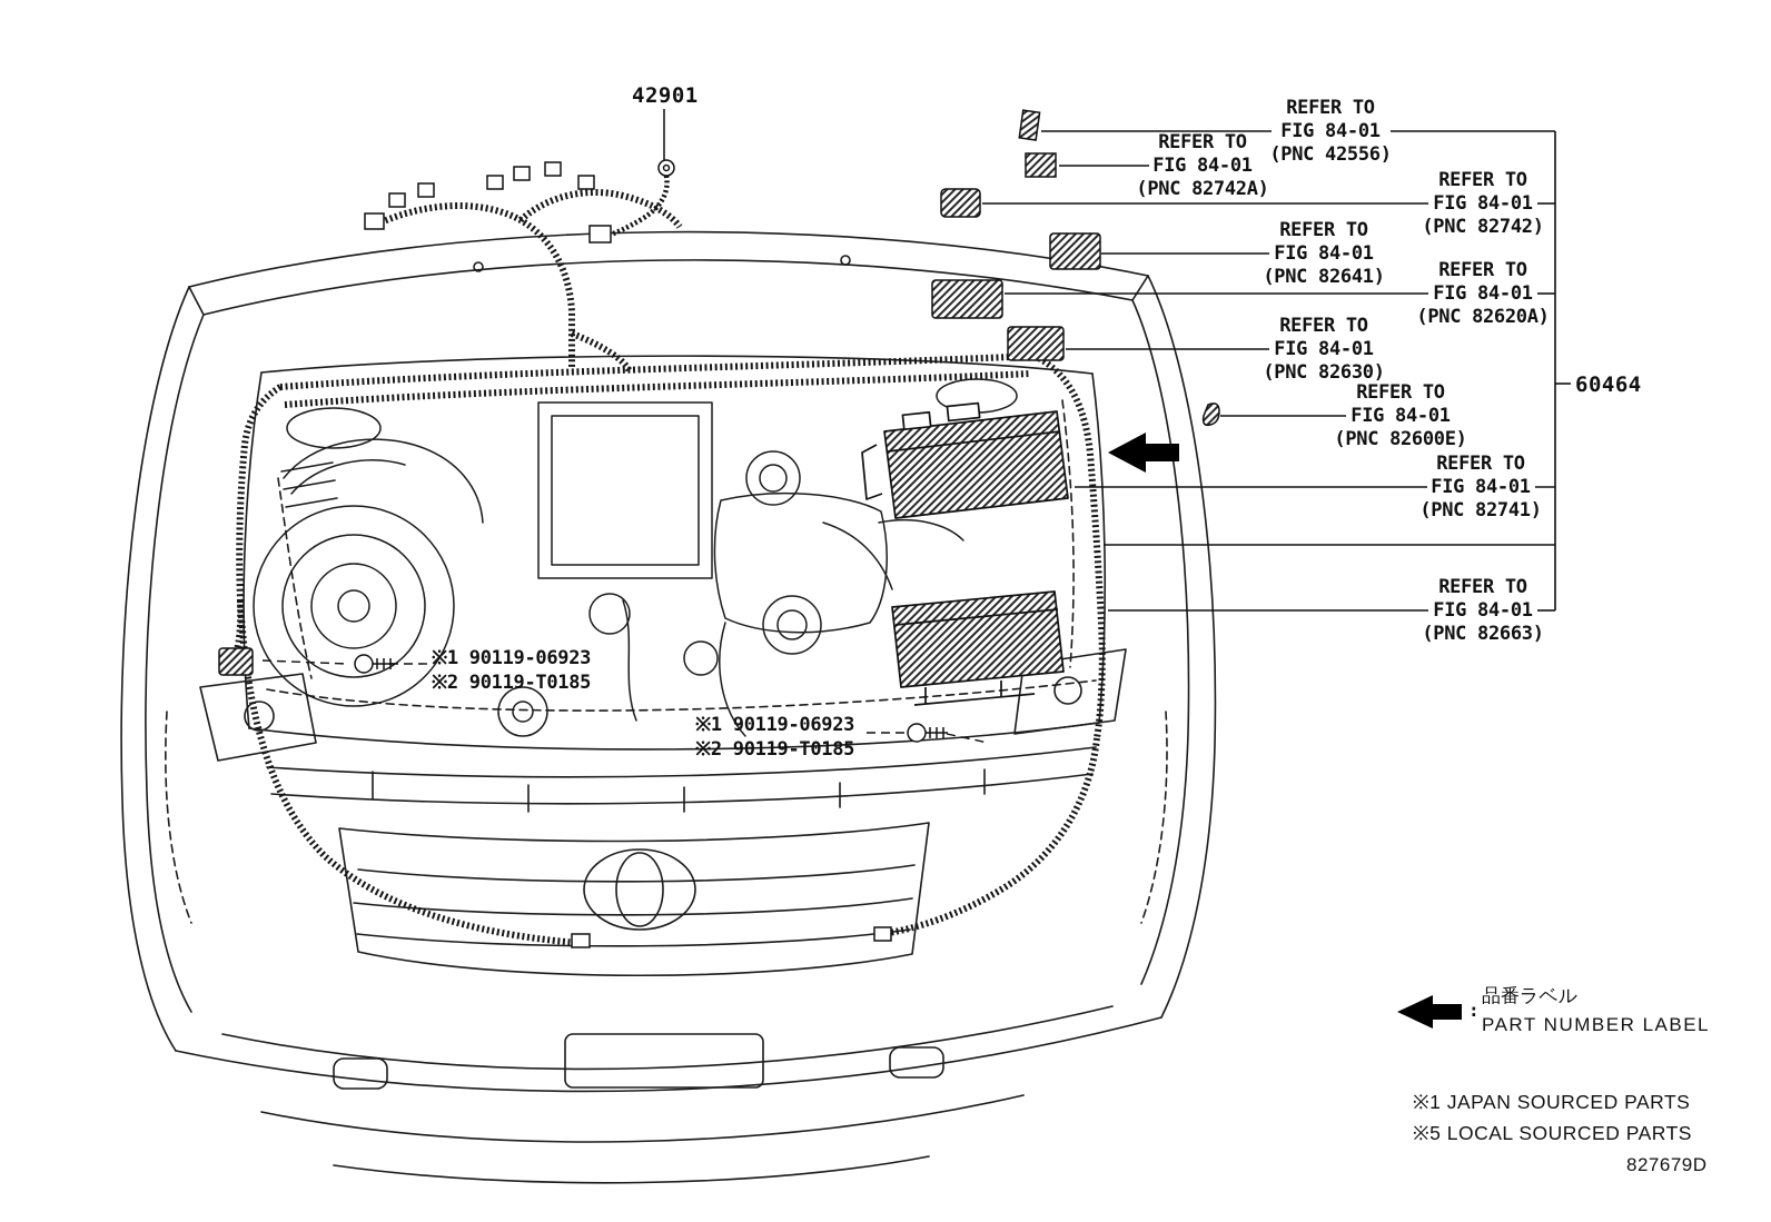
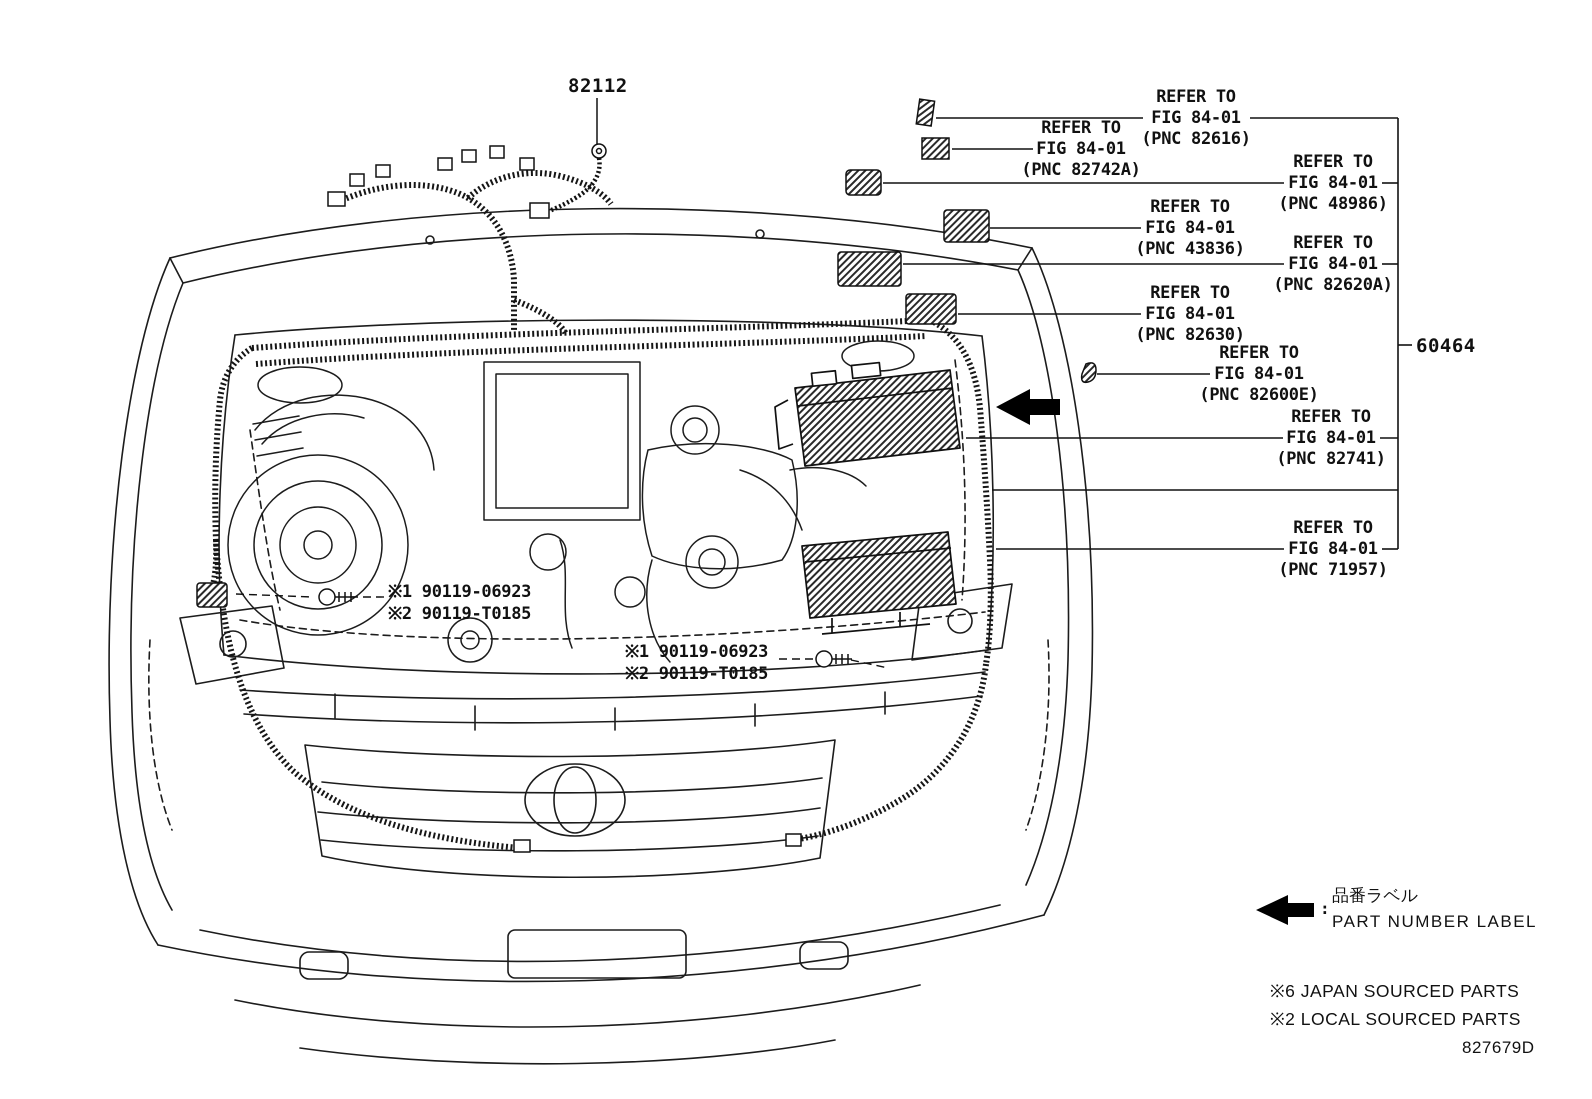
- 42901
+ 82112
  60464
  REFER TO
  FIG 84-01
- (PNC 42556)
+ (PNC 82616)
  REFER TO
  FIG 84-01
  (PNC 82742A)
  REFER TO
  FIG 84-01
- (PNC 82742)
+ (PNC 48986)
  REFER TO
  FIG 84-01
- (PNC 82641)
+ (PNC 43836)
  REFER TO
  FIG 84-01
  (PNC 82620A)
  REFER TO
  FIG 84-01
  (PNC 82630)
  REFER TO
  FIG 84-01
  (PNC 82600E)
  REFER TO
  FIG 84-01
  (PNC 82741)
  REFER TO
  FIG 84-01
- (PNC 82663)
+ (PNC 71957)
  ※1 90119-06923
  ※2 90119-T0185
  ※1 90119-06923
  ※2 90119-T0185
  :
  品番ラベル
  PART NUMBER LABEL
- ※1 JAPAN SOURCED PARTS
+ ※6 JAPAN SOURCED PARTS
- ※5 LOCAL SOURCED PARTS
+ ※2 LOCAL SOURCED PARTS
  827679D
